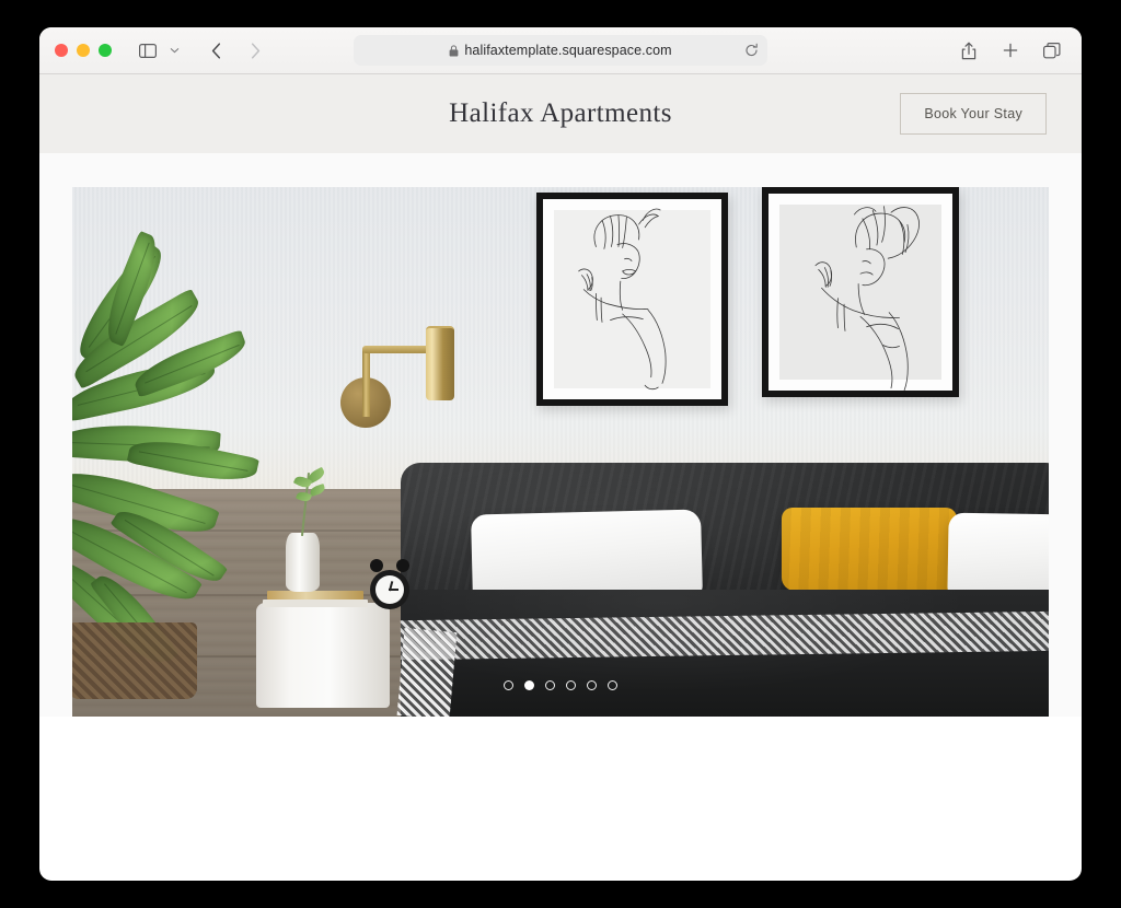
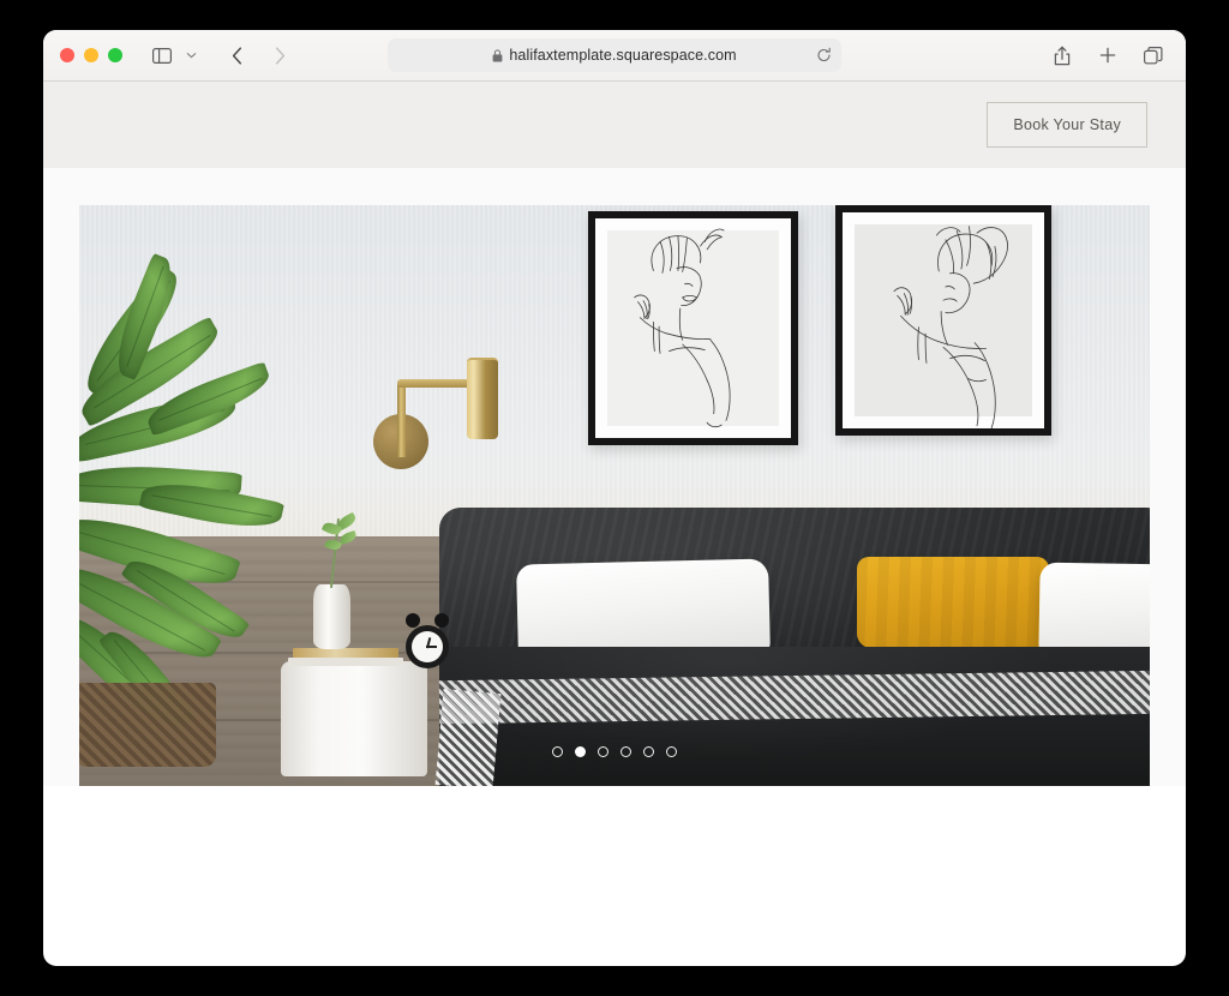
  halifaxtemplate.squarespace.com
- Halifax Apartments
  Book Your Stay
